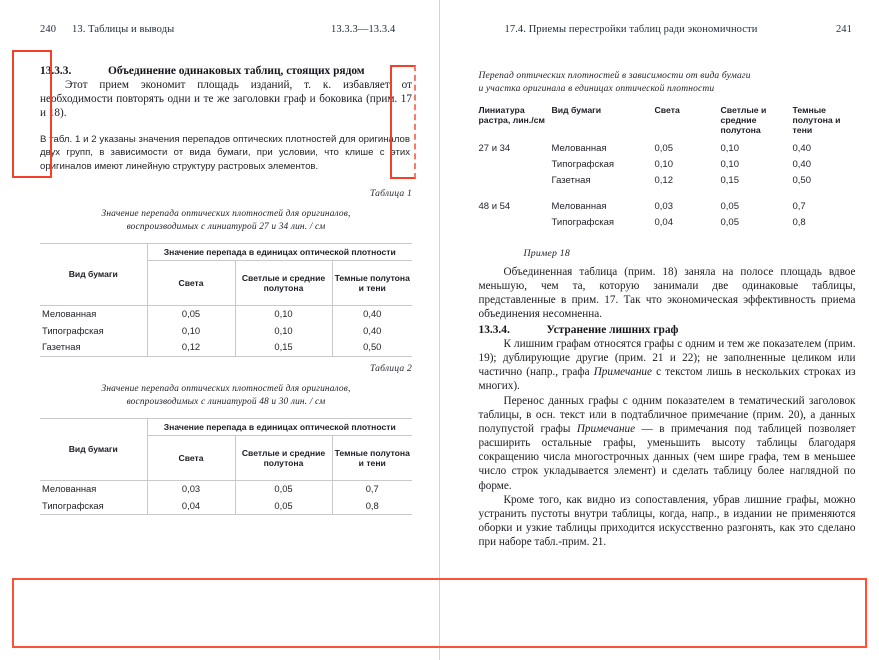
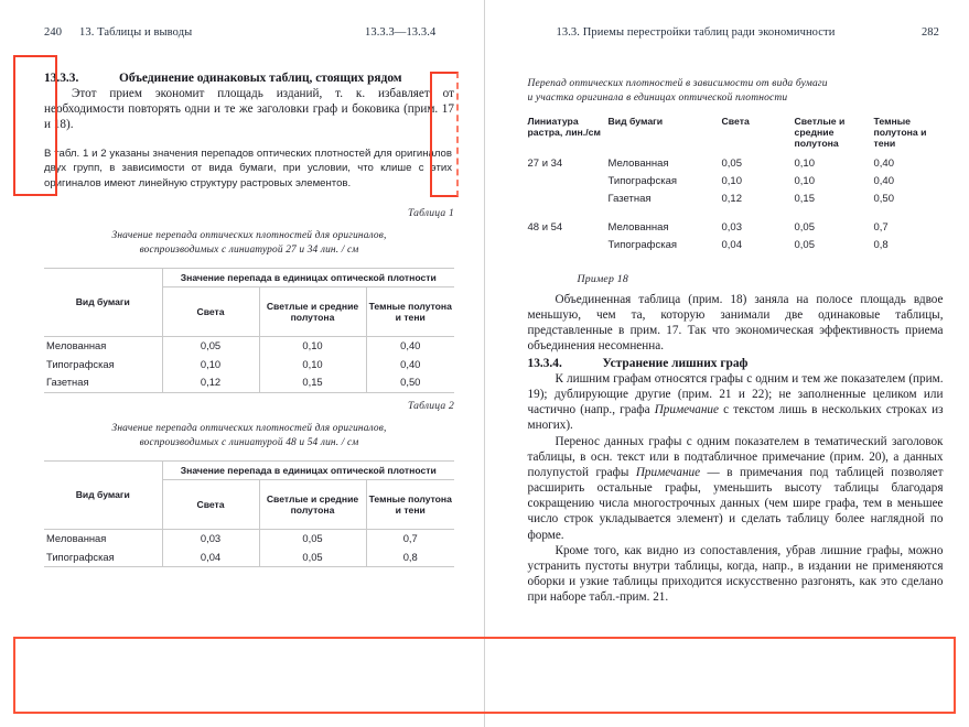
  240
  13. Таблицы и выводы
  13.3.3—13.3.4
  13.3.3.
  Объединение одинаковых таблиц, стоящих рядом
  Этот прием экономит площадь изданий, т. к. избавляет от необходимости повторять одни и те же заголовки граф и боковика (прим. 17 и 18).
  В табл. 1 и 2 указаны значения перепадов оптических плотностей для оригиналов двух групп, в зависимости от вида бумаги, при условии, что клише с этих оригиналов имеют линейную структуру растровых элементов.
  Таблица 1
  Значение перепада оптических плотностей для оригиналов,
  воспроизводимых с линиатурой 27 и 34 лин. / см
  Вид бумаги	Значение перепада в единицах оптической плотности
  Света	Светлые и средние полутона	Темные полутона и тени
  Мелованная	0,05	0,10	0,40
  Типографская	0,10	0,10	0,40
  Газетная	0,12	0,15	0,50
  Таблица 2
  Значение перепада оптических плотностей для оригиналов,
- воспроизводимых с линиатурой 48 и 30 лин. / см
+ воспроизводимых с линиатурой 48 и 54 лин. / см
  Вид бумаги	Значение перепада в единицах оптической плотности
  Света	Светлые и средние полутона	Темные полутона и тени
  Мелованная	0,03	0,05	0,7
  Типографская	0,04	0,05	0,8
- 17.4. Приемы перестройки таблиц ради экономичности
+ 13.3. Приемы перестройки таблиц ради экономичности
- 241
+ 282
  Перепад оптических плотностей в зависимости от вида бумаги
  и участка оригинала в единицах оптической плотности
  Линиатура растра, лин./см	Вид бумаги	Света	Светлые и средние полутона	Темные полутона и тени
  27 и 34	Мелованная	0,05	0,10	0,40
  	Типографская	0,10	0,10	0,40
  	Газетная	0,12	0,15	0,50
  48 и 54	Мелованная	0,03	0,05	0,7
  	Типографская	0,04	0,05	0,8
  Пример 18
  Объединенная таблица (прим. 18) заняла на полосе площадь вдвое меньшую, чем та, которую занимали две одинаковые таблицы, представленные в прим. 17. Так что экономическая эффективность приема объединения несомненна.
  13.3.4.
  Устранение лишних граф
  К лишним графам относятся графы с одним и тем же показателем (прим. 19); дублирующие другие (прим. 21 и 22); не заполненные целиком или частично (напр., графа Примечание с текстом лишь в нескольких строках из многих).
  Перенос данных графы с одним показателем в тематический заголовок таблицы, в осн. текст или в подтабличное примечание (прим. 20), а данных полупустой графы Примечание — в примечания под таблицей позволяет расширить остальные графы, уменьшить высоту таблицы благодаря сокращению числа многострочных данных (чем шире графа, тем в меньшее число строк укладывается элемент) и сделать таблицу более наглядной по форме.
  Кроме того, как видно из сопоставления, убрав лишние графы, можно устранить пустоты внутри таблицы, когда, напр., в издании не применяются оборки и узкие таблицы приходится искусственно разгонять, как это сделано при наборе табл.-прим. 21.
